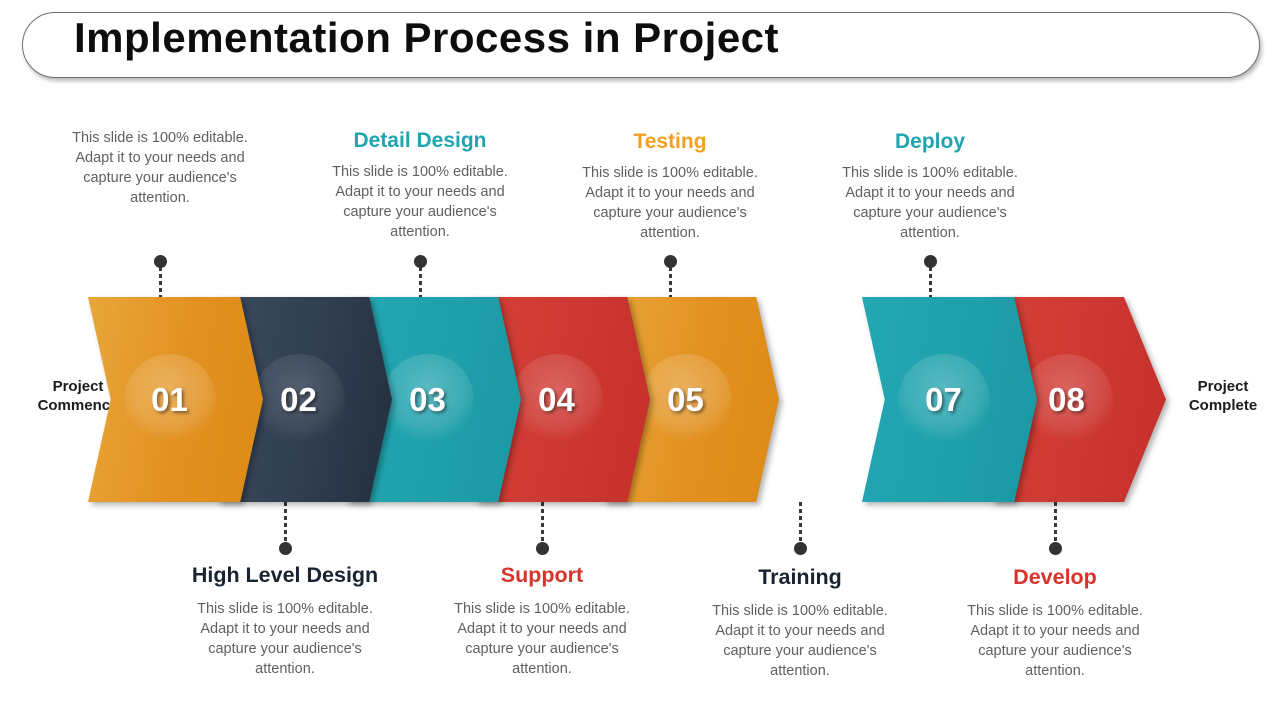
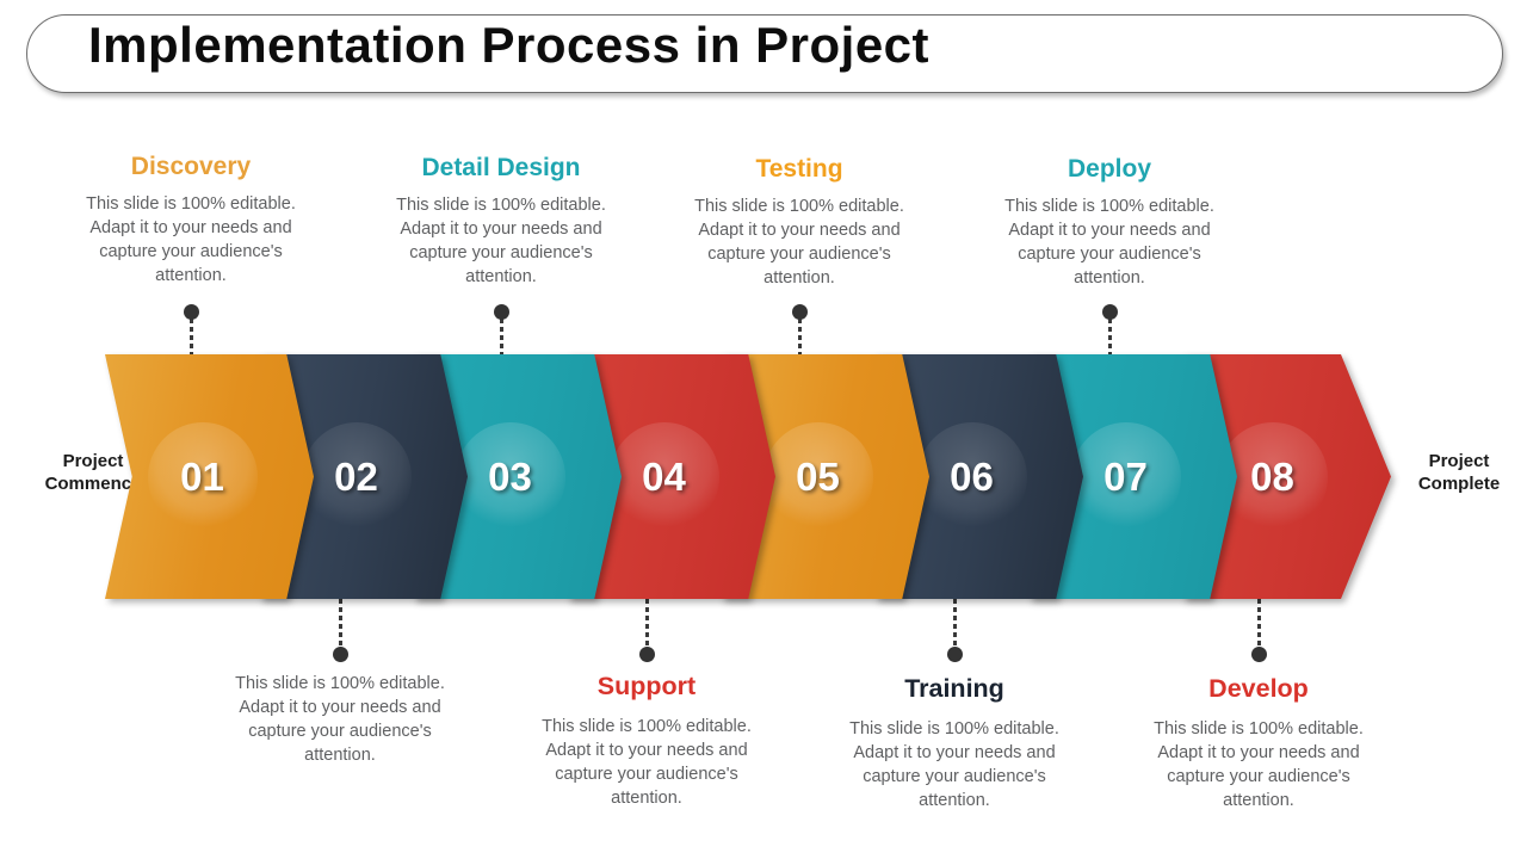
  Implementation Process in Project
  01
  02
  03
  04
  05
+ 06
  07
  08
  Project
  Commenc
  Project
  Complete
+ Discovery
  This slide is 100% editable. Adapt it to your needs and capture your audience's attention.
- High Level Design
  This slide is 100% editable. Adapt it to your needs and capture your audience's attention.
  Detail Design
  This slide is 100% editable. Adapt it to your needs and capture your audience's attention.
  Support
  This slide is 100% editable. Adapt it to your needs and capture your audience's attention.
  Testing
  This slide is 100% editable. Adapt it to your needs and capture your audience's attention.
  Training
  This slide is 100% editable. Adapt it to your needs and capture your audience's attention.
  Deploy
  This slide is 100% editable. Adapt it to your needs and capture your audience's attention.
  Develop
  This slide is 100% editable. Adapt it to your needs and capture your audience's attention.
